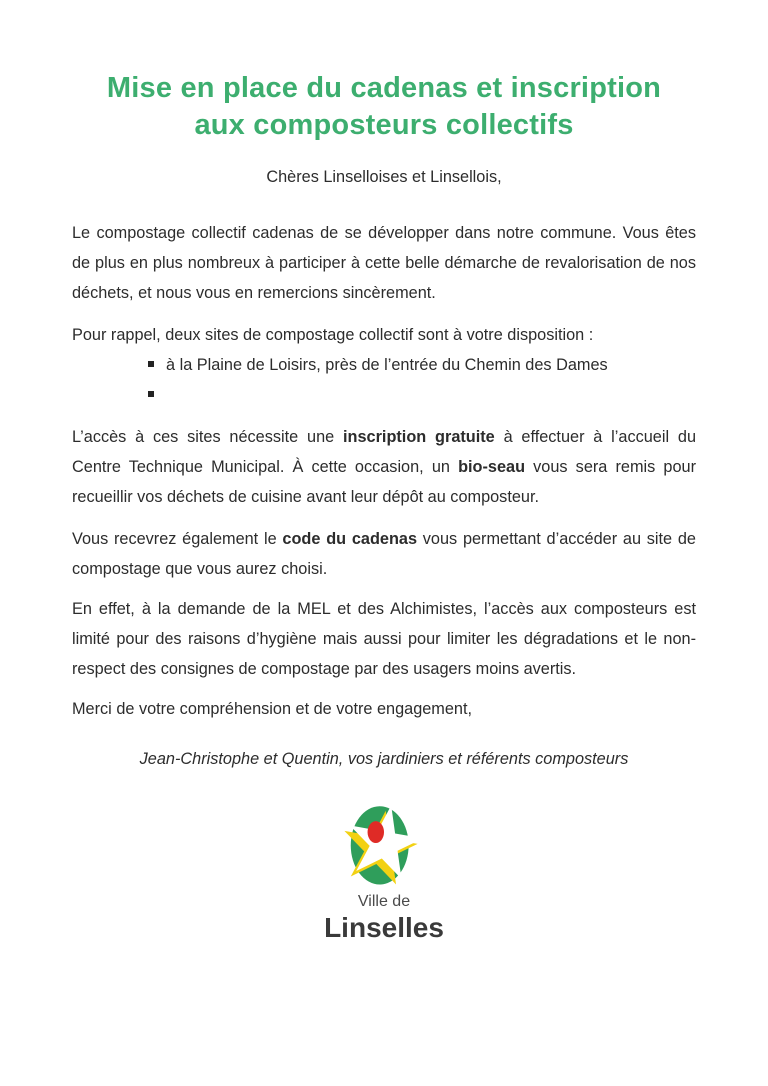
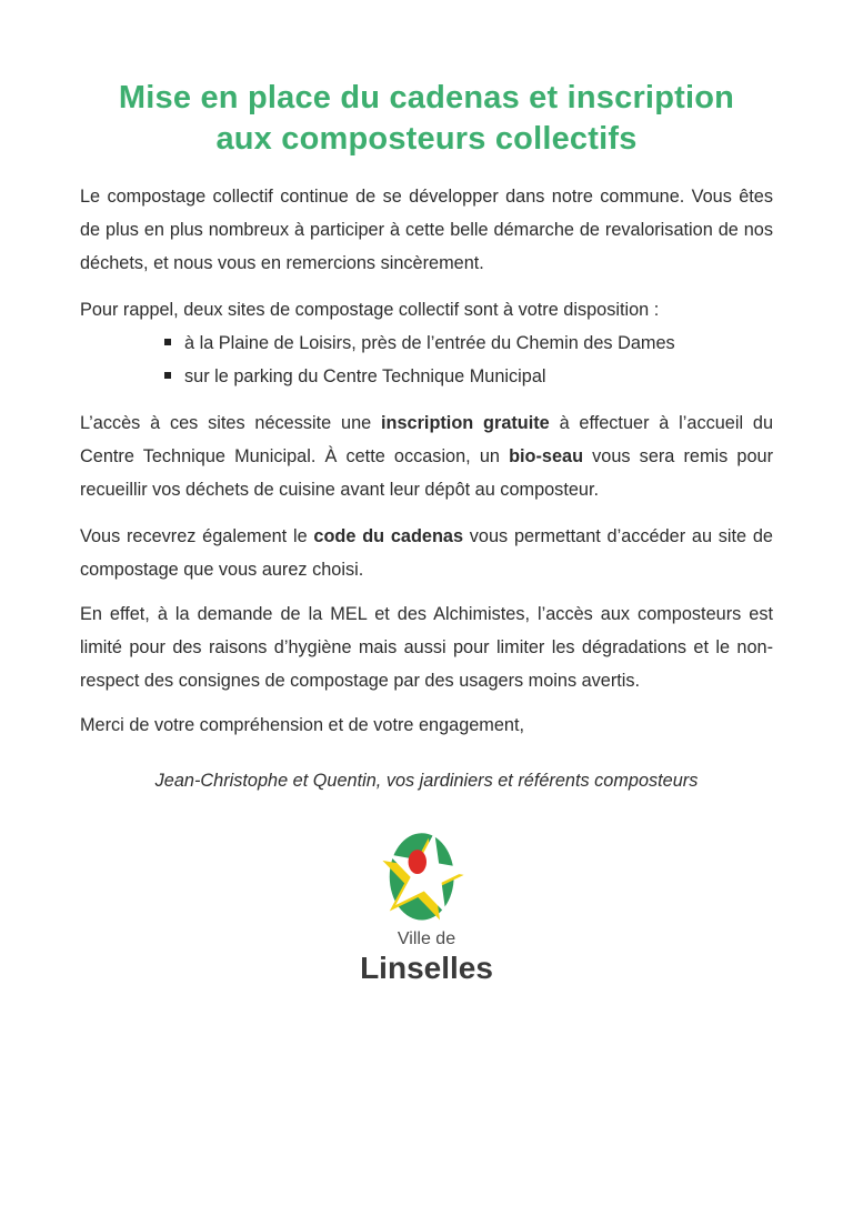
  Mise en place du cadenas et inscription
  aux composteurs collectifs
- Chères Linselloises et Linsellois,
- Le compostage collectif cadenas de se développer dans notre commune. Vous êtes de plus en plus nombreux à participer à cette belle démarche de revalorisation de nos déchets, et nous vous en remercions sincèrement.
+ Le compostage collectif continue de se développer dans notre commune. Vous êtes de plus en plus nombreux à participer à cette belle démarche de revalorisation de nos déchets, et nous vous en remercions sincèrement.
  Pour rappel, deux sites de compostage collectif sont à votre disposition :
  à la Plaine de Loisirs, près de l’entrée du Chemin des Dames
+ sur le parking du Centre Technique Municipal
  L’accès à ces sites nécessite une inscription gratuite à effectuer à l’accueil du Centre Technique Municipal. À cette occasion, un bio-seau vous sera remis pour recueillir vos déchets de cuisine avant leur dépôt au composteur.
  Vous recevrez également le code du cadenas vous permettant d’accéder au site de compostage que vous aurez choisi.
  En effet, à la demande de la MEL et des Alchimistes, l’accès aux composteurs est limité pour des raisons d’hygiène mais aussi pour limiter les dégradations et le non-respect des consignes de compostage par des usagers moins avertis.
  Merci de votre compréhension et de votre engagement,
  Jean-Christophe et Quentin, vos jardiniers et référents composteurs
  Ville de
  Linselles
